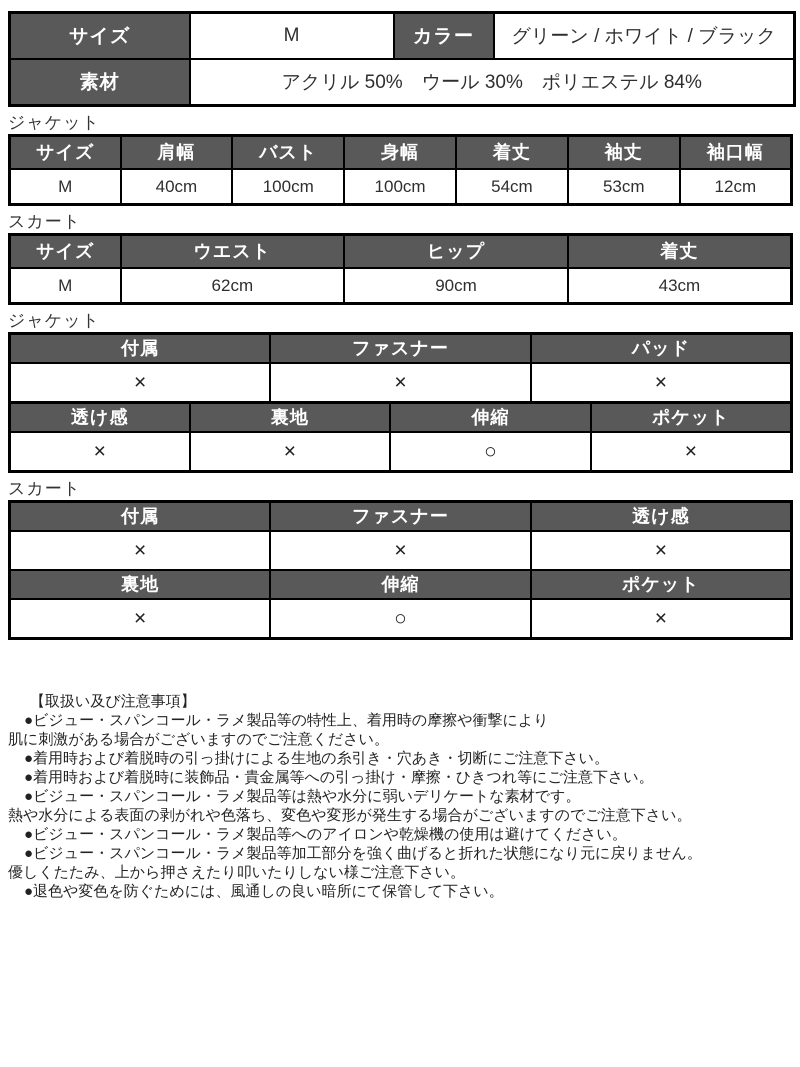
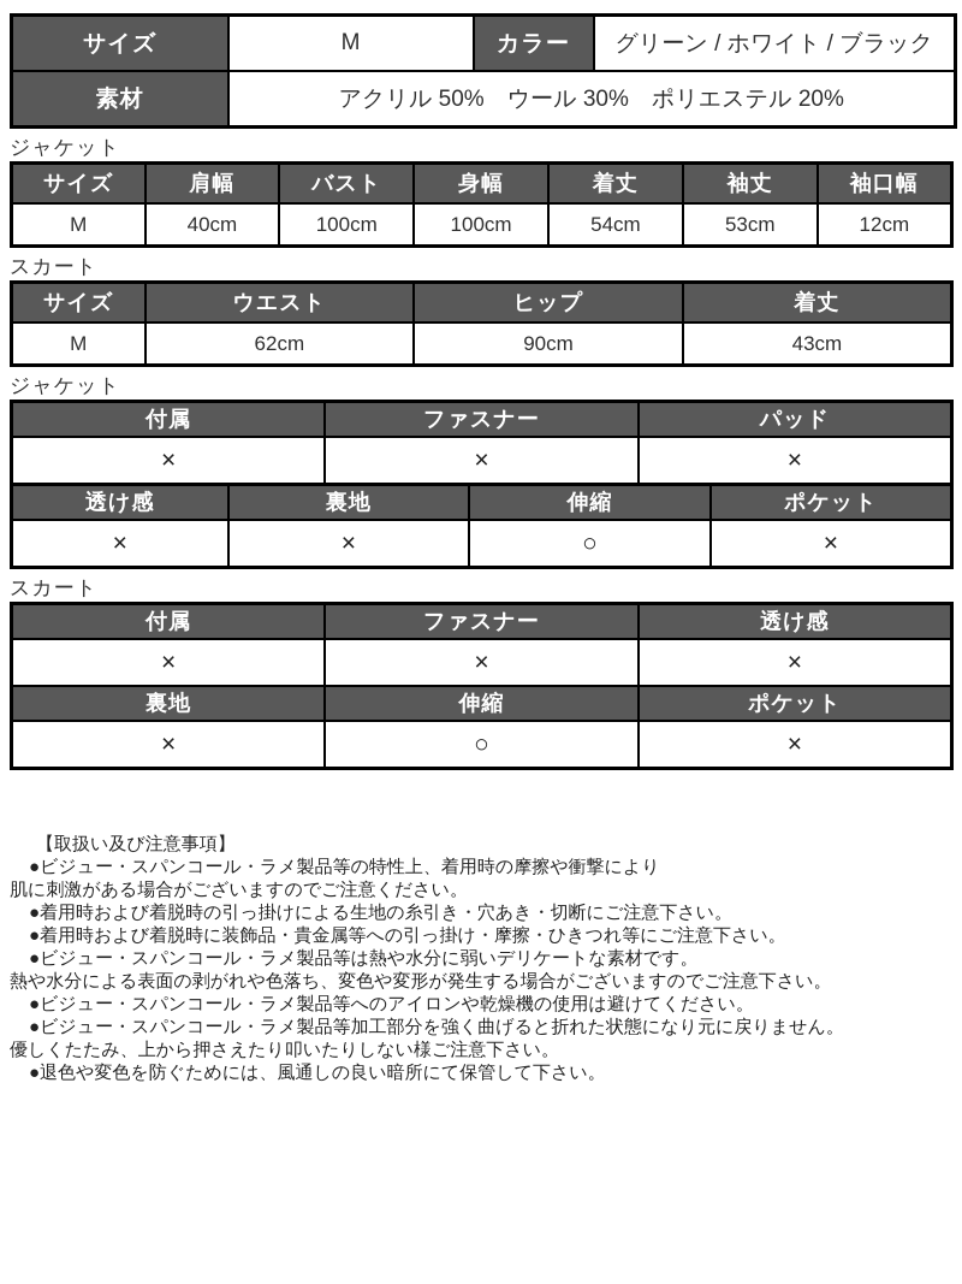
  サイズ	M	カラー	グリーン / ホワイト / ブラック
- 素材	アクリル 50% ウール 30% ポリエステル 84%
+ 素材	アクリル 50% ウール 30% ポリエステル 20%
  ジャケット
  サイズ	肩幅	バスト	身幅	着丈	袖丈	袖口幅
  M	40cm	100cm	100cm	54cm	53cm	12cm
  スカート
  サイズ	ウエスト	ヒップ	着丈
  M	62cm	90cm	43cm
  ジャケット
  付属	ファスナー	パッド
  ×	×	×
  透け感	裏地	伸縮	ポケット
  ×	×	○	×
  スカート
  付属	ファスナー	透け感
  ×	×	×
  裏地	伸縮	ポケット
  ×	○	×
  【取扱い及び注意事項】
  ●ビジュー・スパンコール・ラメ製品等の特性上、着用時の摩擦や衝撃により
  肌に刺激がある場合がございますのでご注意ください。
  ●着用時および着脱時の引っ掛けによる生地の糸引き・穴あき・切断にご注意下さい。
  ●着用時および着脱時に装飾品・貴金属等への引っ掛け・摩擦・ひきつれ等にご注意下さい。
  ●ビジュー・スパンコール・ラメ製品等は熱や水分に弱いデリケートな素材です。
  熱や水分による表面の剥がれや色落ち、変色や変形が発生する場合がございますのでご注意下さい。
  ●ビジュー・スパンコール・ラメ製品等へのアイロンや乾燥機の使用は避けてください。
  ●ビジュー・スパンコール・ラメ製品等加工部分を強く曲げると折れた状態になり元に戻りません。
  優しくたたみ、上から押さえたり叩いたりしない様ご注意下さい。
  ●退色や変色を防ぐためには、風通しの良い暗所にて保管して下さい。
